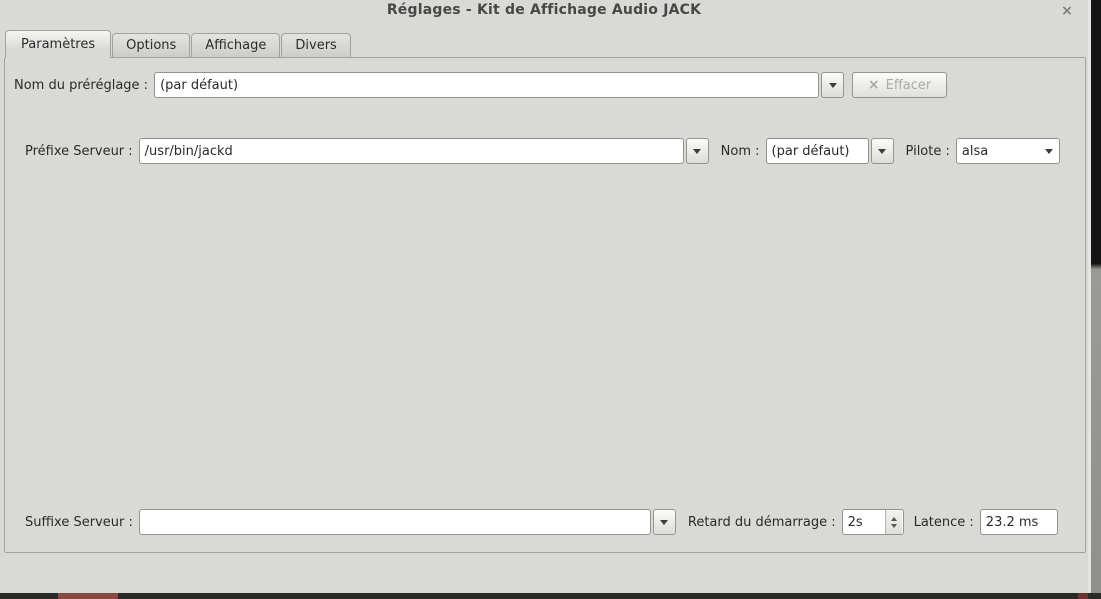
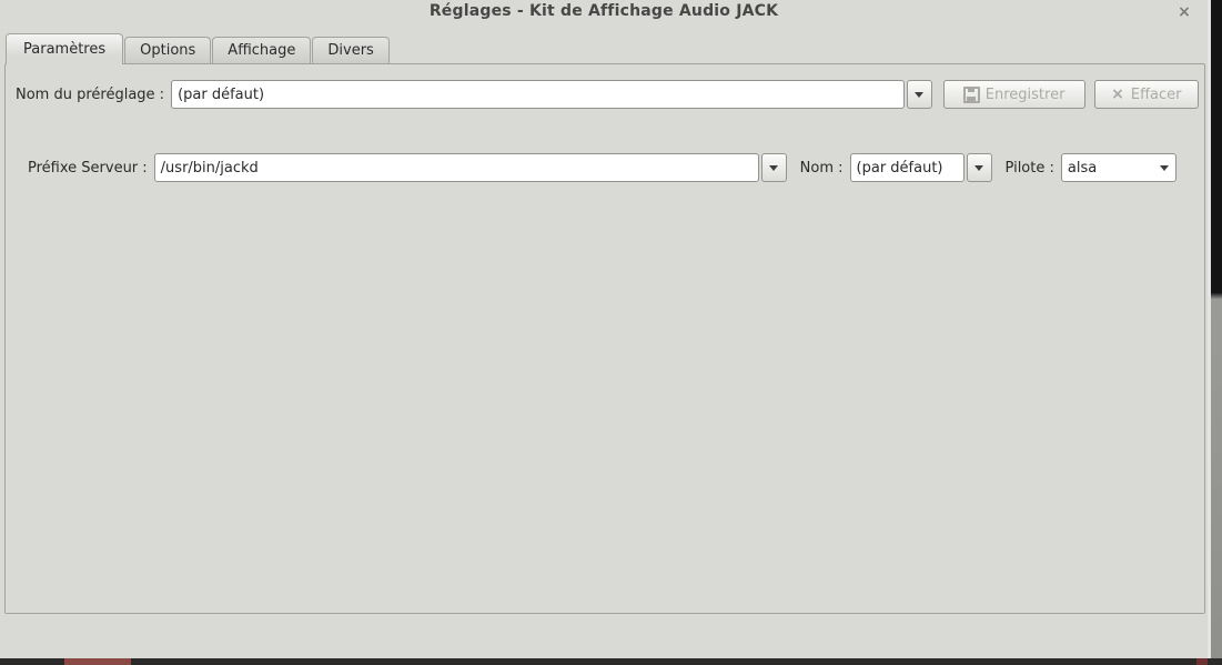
  Réglages - Kit de Affichage Audio JACK
  ×
  Paramètres
  Options
  Affichage
  Divers
  Nom du préréglage :
  (par défaut)
+ Enregistrer
  ×
  Effacer
  Préfixe Serveur :
  /usr/bin/jackd
  Nom :
  (par défaut)
  Pilote :
  alsa
- Suffixe Serveur :
- Retard du démarrage :
- 2s
- Latence :
- 23.2 ms
